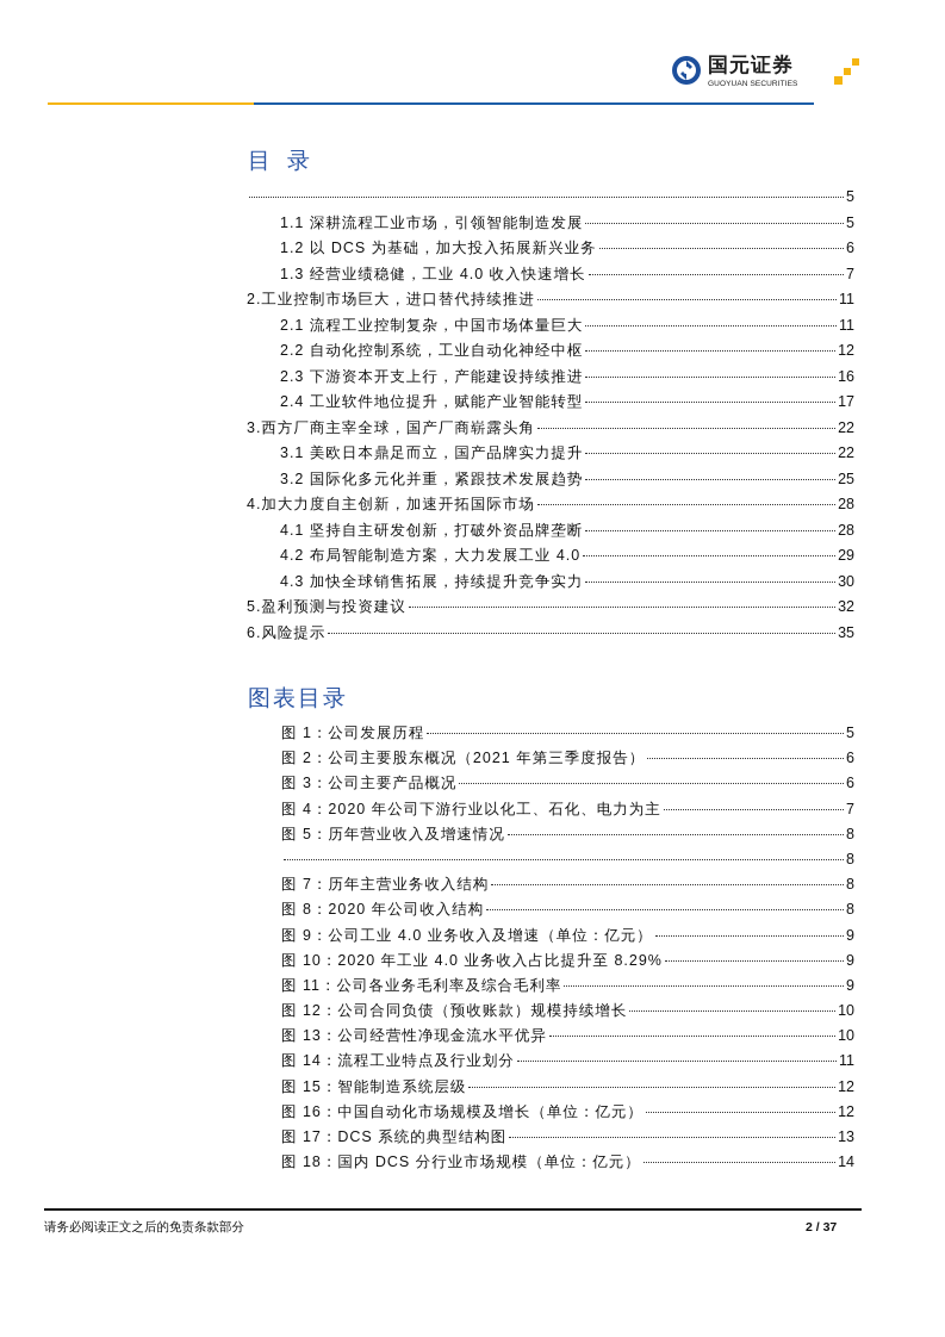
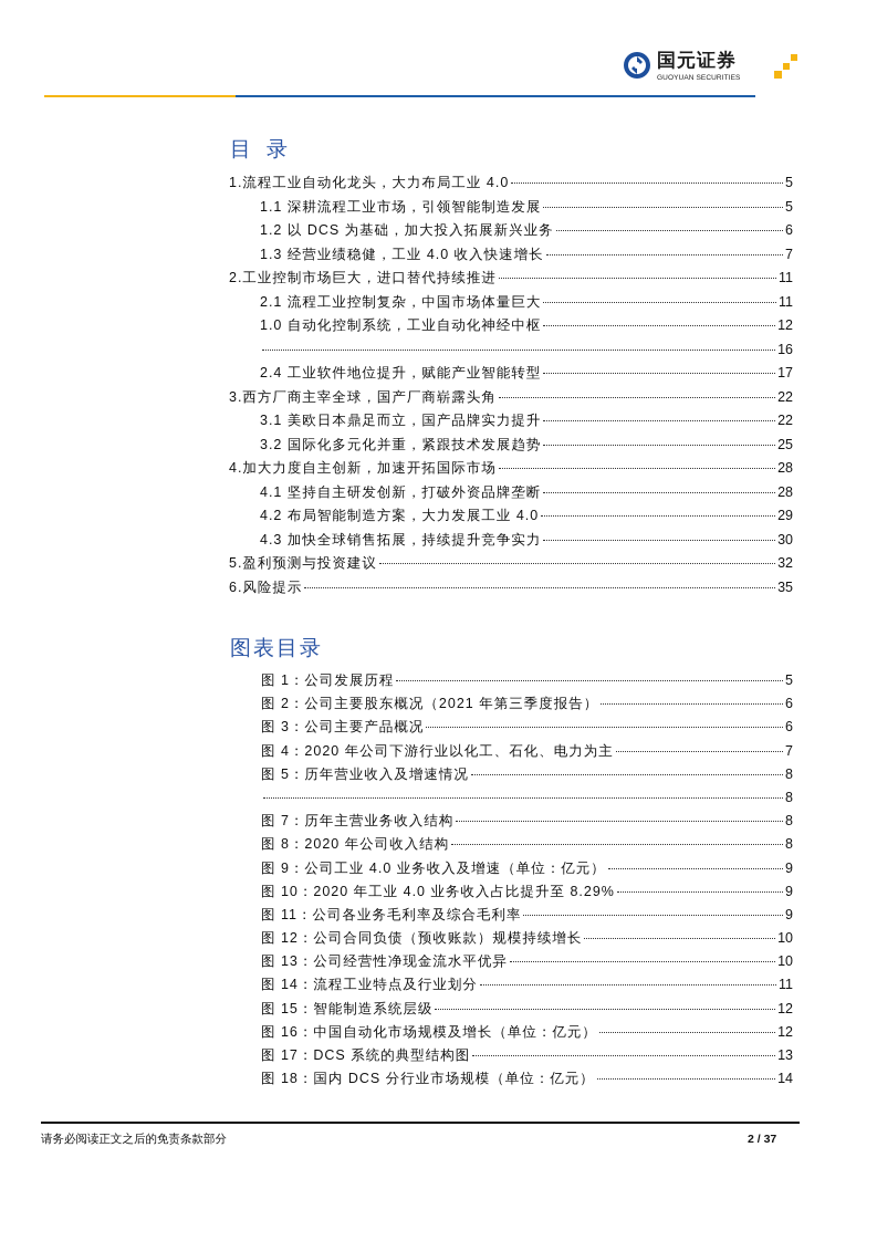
  国元证券
  目录
+ 1.流程工业自动化龙头，大力布局工业 4.0
  5
  1.1 深耕流程工业市场，引领智能制造发展
  5
  1.2 以 DCS 为基础，加大投入拓展新兴业务
  6
  1.3 经营业绩稳健，工业 4.0 收入快速增长
  7
  2.工业控制市场巨大，进口替代持续推进
  11
  2.1 流程工业控制复杂，中国市场体量巨大
  11
- 2.2 自动化控制系统，工业自动化神经中枢
+ 1.0 自动化控制系统，工业自动化神经中枢
  12
- 2.3 下游资本开支上行，产能建设持续推进
  16
  2.4 工业软件地位提升，赋能产业智能转型
  17
  3.西方厂商主宰全球，国产厂商崭露头角
  22
  3.1 美欧日本鼎足而立，国产品牌实力提升
  22
  3.2 国际化多元化并重，紧跟技术发展趋势
  25
  4.加大力度自主创新，加速开拓国际市场
  28
  4.1 坚持自主研发创新，打破外资品牌垄断
  28
  4.2 布局智能制造方案，大力发展工业 4.0
  29
  4.3 加快全球销售拓展，持续提升竞争实力
  30
  5.盈利预测与投资建议
  32
  6.风险提示
  35
  图表目录
  图 1：公司发展历程
  5
  图 2：公司主要股东概况（2021 年第三季度报告）
  6
  图 3：公司主要产品概况
  6
  图 4：2020 年公司下游行业以化工、石化、电力为主
  7
  图 5：历年营业收入及增速情况
  8
  8
  图 7：历年主营业务收入结构
  8
  图 8：2020 年公司收入结构
  8
  图 9：公司工业 4.0 业务收入及增速（单位：亿元）
  9
  图 10：2020 年工业 4.0 业务收入占比提升至 8.29%
  9
  图 11：公司各业务毛利率及综合毛利率
  9
  图 12：公司合同负债（预收账款）规模持续增长
  10
  图 13：公司经营性净现金流水平优异
  10
  图 14：流程工业特点及行业划分
  11
  图 15：智能制造系统层级
  12
  图 16：中国自动化市场规模及增长（单位：亿元）
  12
  图 17：DCS 系统的典型结构图
  13
  图 18：国内 DCS 分行业市场规模（单位：亿元）
  14
  请务必阅读正文之后的免责条款部分
  2 / 37
